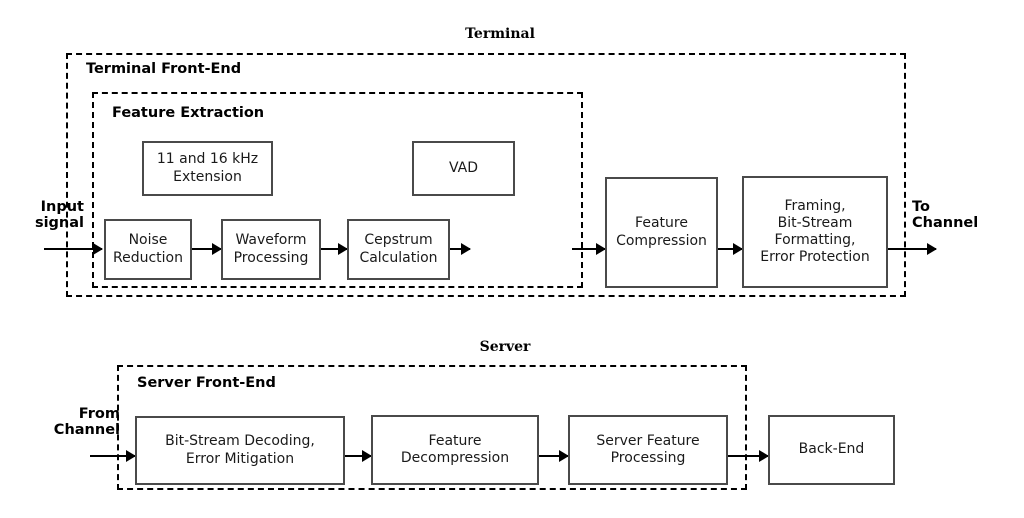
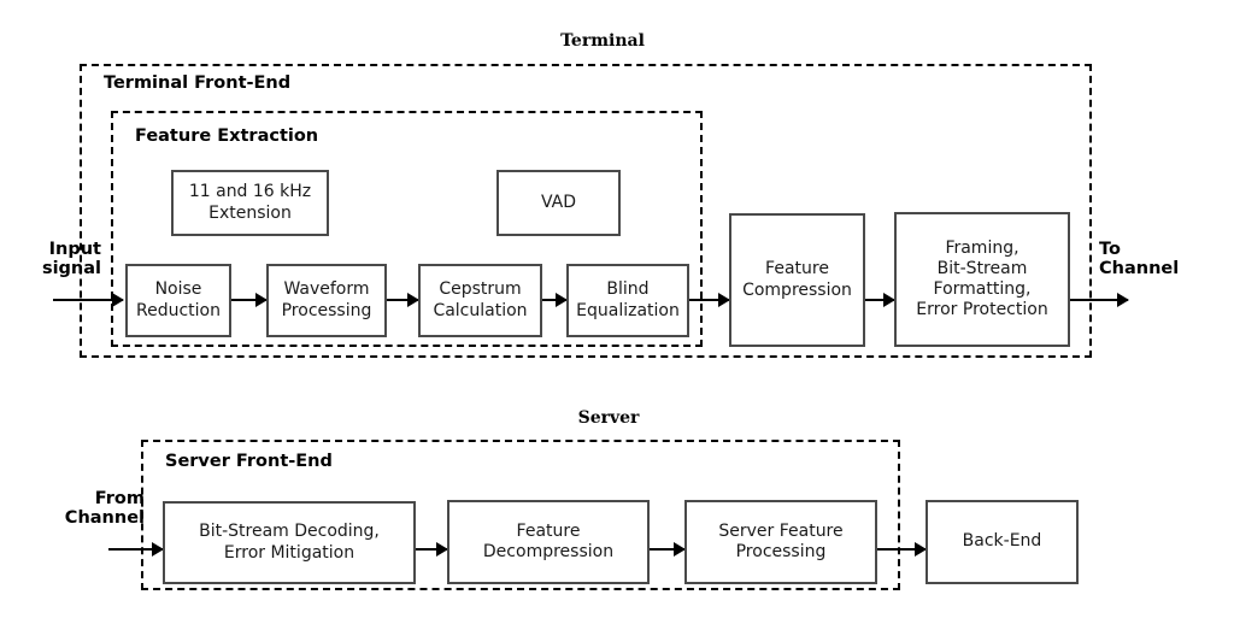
  Terminal
  Terminal Front-End
  Feature Extraction
  11 and 16 kHz
  Extension
  VAD
  Input
  signal
  Noise
  Reduction
  Waveform
  Processing
  Cepstrum
  Calculation
+ Blind
+ Equalization
  Feature
  Compression
  Framing,
  Bit-Stream
  Formatting,
  Error Protection
  To
  Channel
  Server
  Server Front-End
  From
  Channel
  Bit-Stream Decoding,
  Error Mitigation
  Feature
  Decompression
  Server Feature
  Processing
  Back-End
